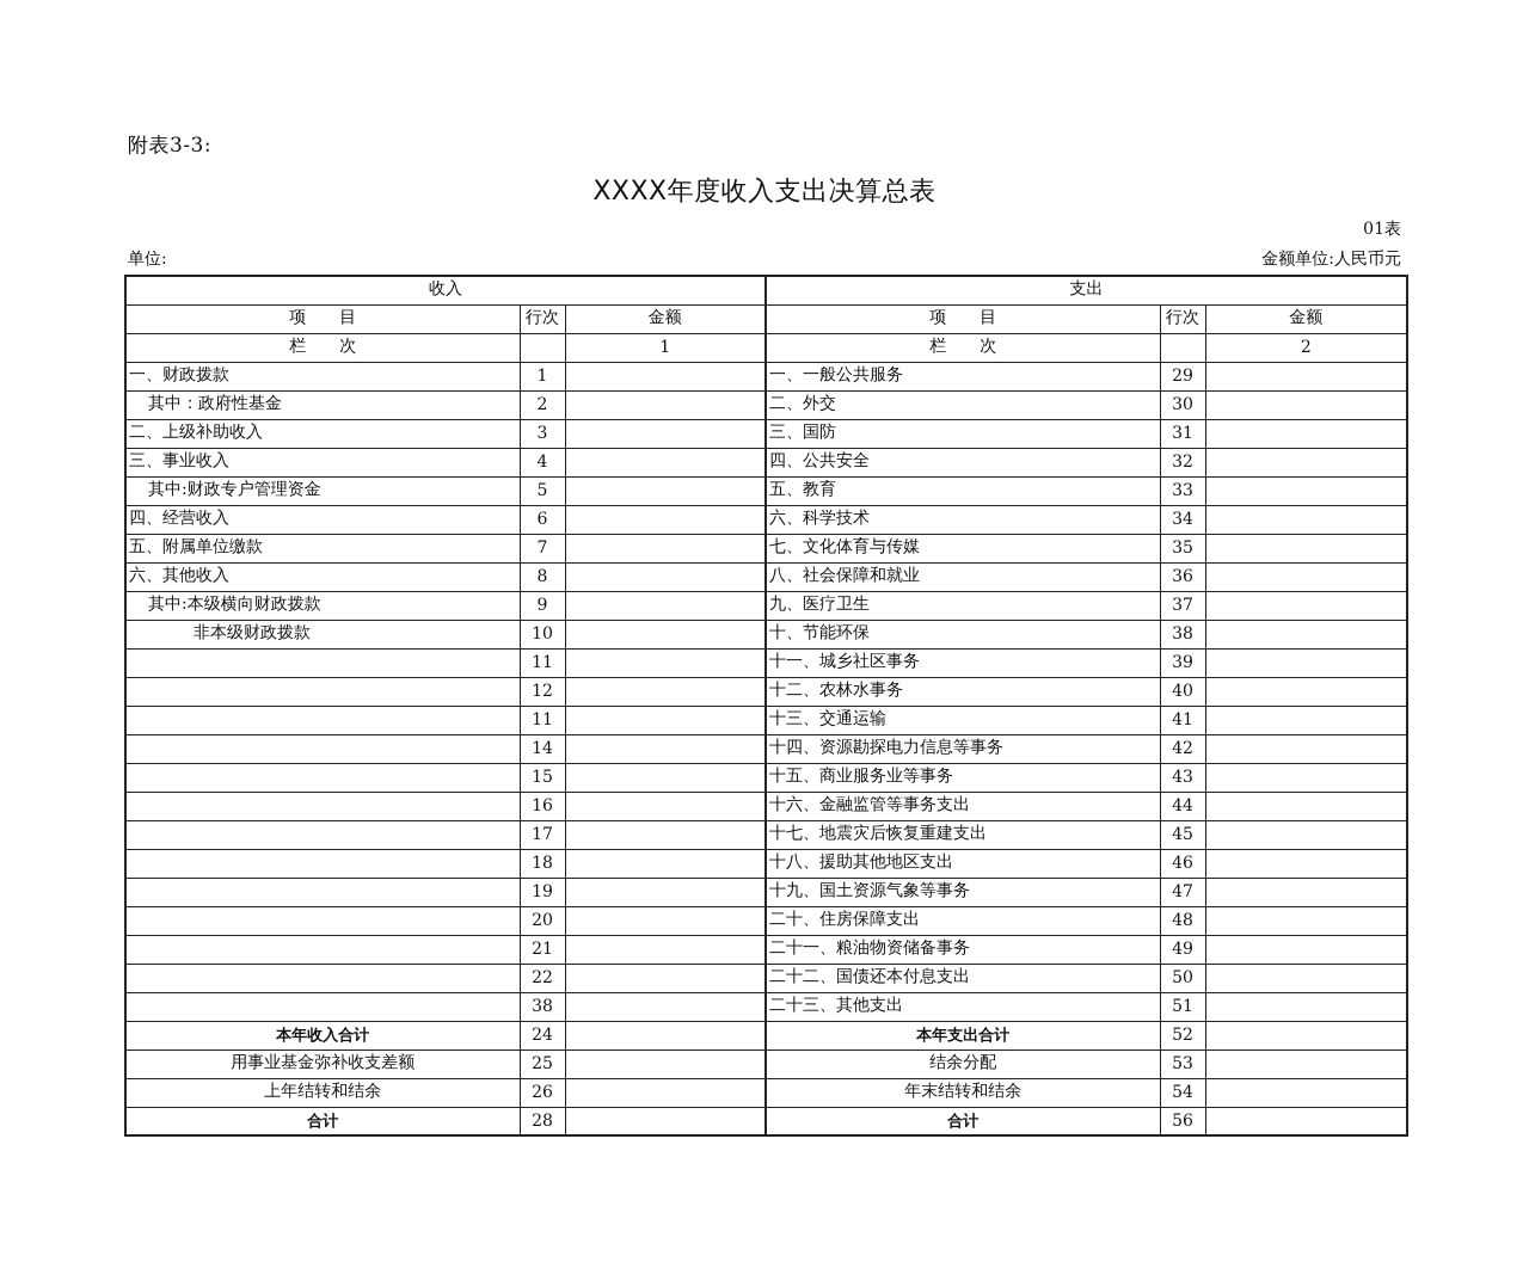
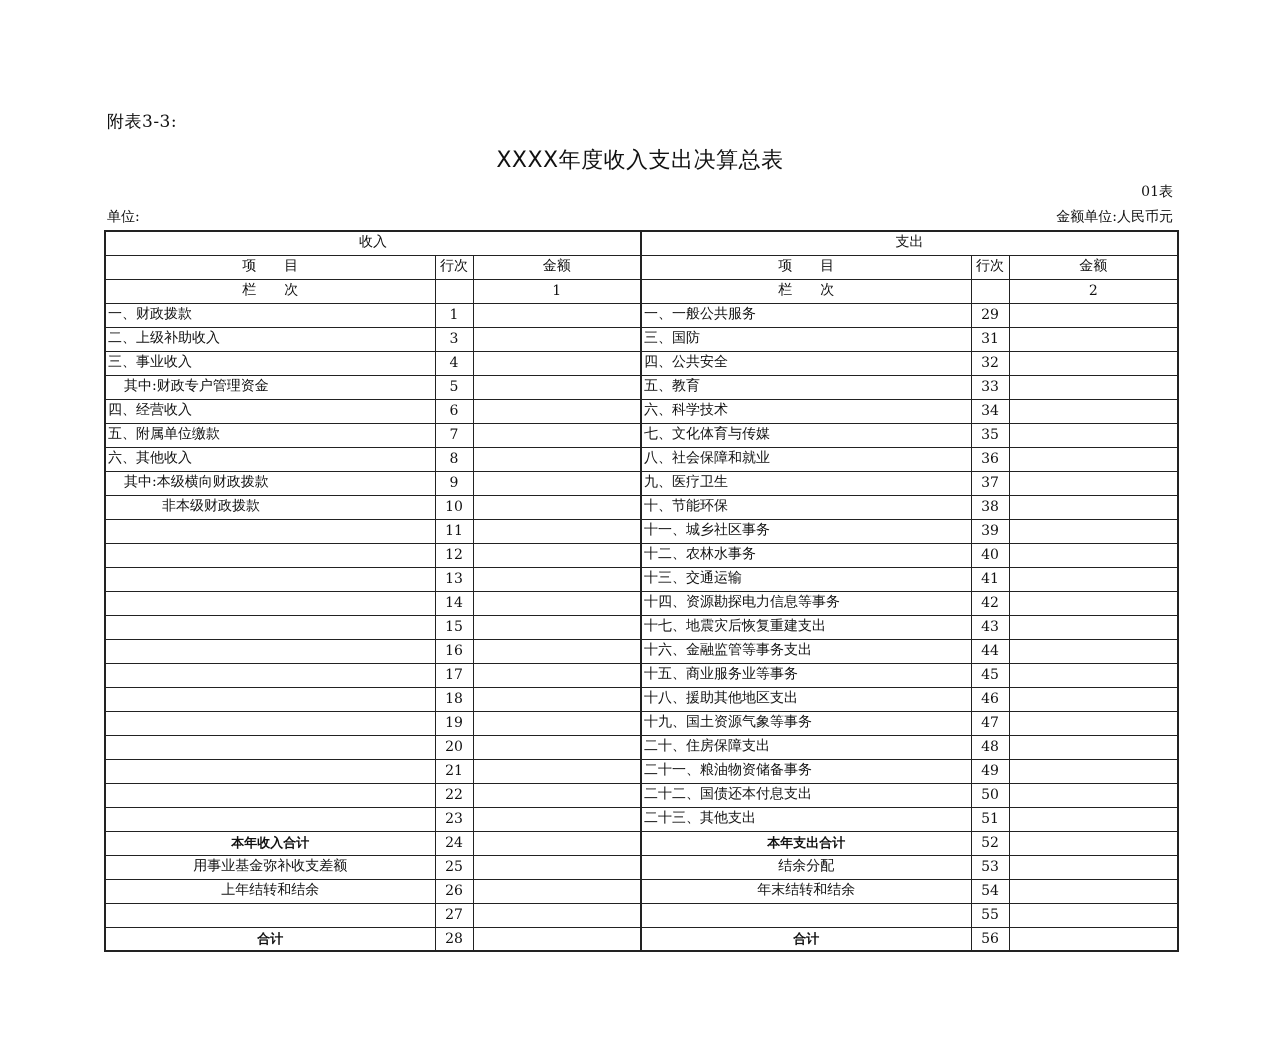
  附表3-3:
  XXXX年度收入支出决算总表
  01表
  单位:
  金额单位:人民币元
  收入	支出
  项 目	行次	金额	项 目	行次	金额
  栏 次		1	栏 次		2
  一、财政拨款	1		一、一般公共服务	29
- 其中：政府性基金	2		二、外交	30
  二、上级补助收入	3		三、国防	31
  三、事业收入	4		四、公共安全	32
  其中:财政专户管理资金	5		五、教育	33
  四、经营收入	6		六、科学技术	34
  五、附属单位缴款	7		七、文化体育与传媒	35
  六、其他收入	8		八、社会保障和就业	36
  其中:本级横向财政拨款	9		九、医疗卫生	37
  非本级财政拨款	10		十、节能环保	38
  	11		十一、城乡社区事务	39
  	12		十二、农林水事务	40
- 	11		十三、交通运输	41
+ 	13		十三、交通运输	41
  	14		十四、资源勘探电力信息等事务	42
- 	15		十五、商业服务业等事务	43
+ 	15		十七、地震灾后恢复重建支出	43
  	16		十六、金融监管等事务支出	44
- 	17		十七、地震灾后恢复重建支出	45
+ 	17		十五、商业服务业等事务	45
  	18		十八、援助其他地区支出	46
  	19		十九、国土资源气象等事务	47
  	20		二十、住房保障支出	48
  	21		二十一、粮油物资储备事务	49
  	22		二十二、国债还本付息支出	50
- 	38		二十三、其他支出	51
+ 	23		二十三、其他支出	51
  本年收入合计	24		本年支出合计	52
  用事业基金弥补收支差额	25		结余分配	53
  上年结转和结余	26		年末结转和结余	54
+ 	27			55
  合计	28		合计	56
